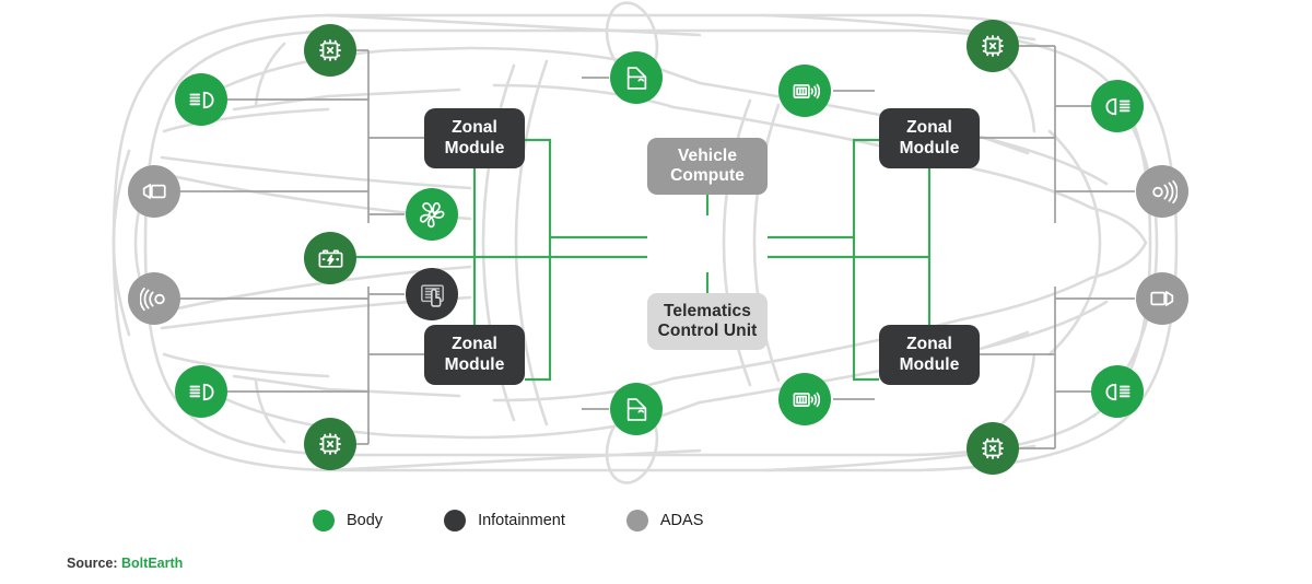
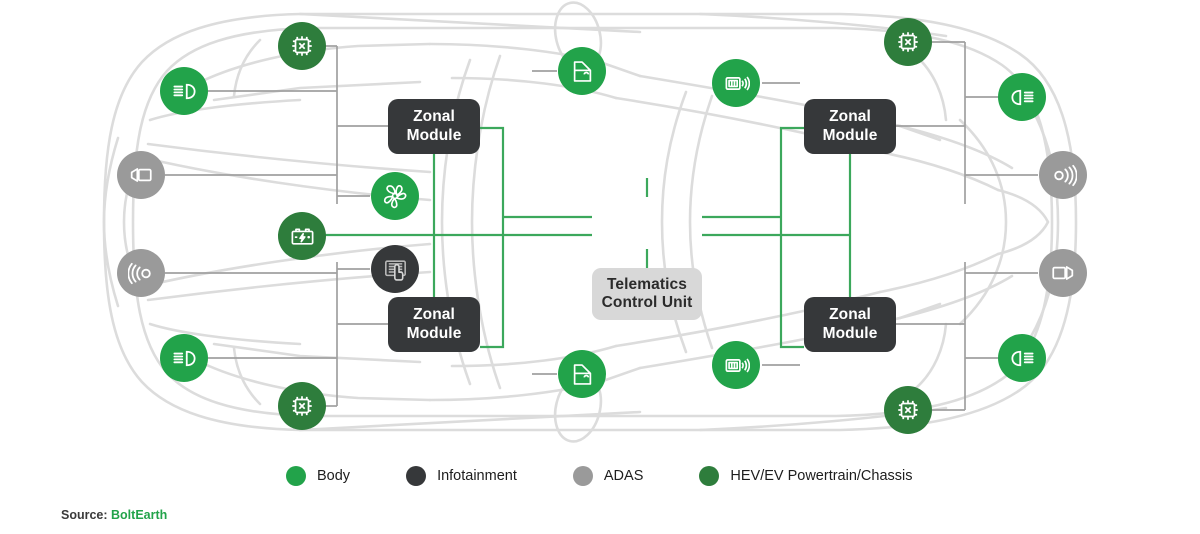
- Vehicle
- Compute
  Telematics
  Control Unit
  Zonal
  Module
  Zonal
  Module
  Zonal
  Module
  Zonal
  Module
  Body
  Infotainment
  ADAS
+ HEV/EV Powertrain/Chassis
  Source: BoltEarth
